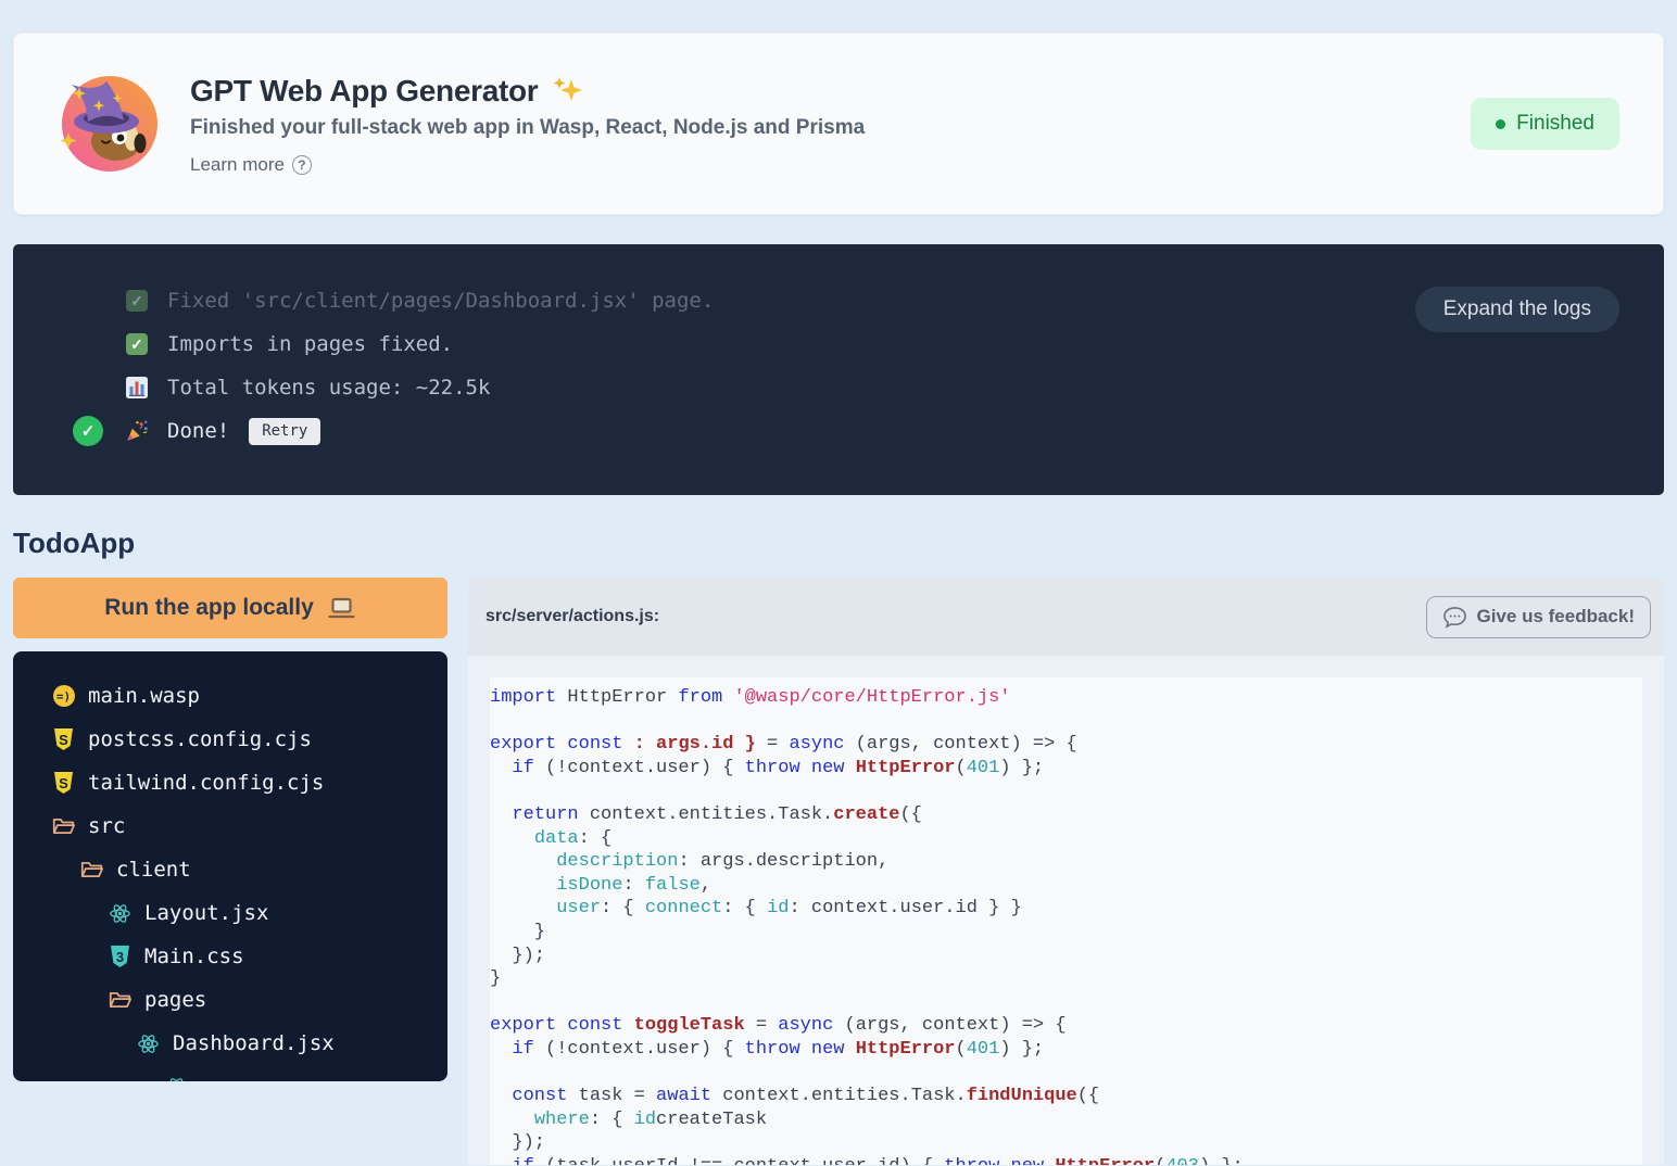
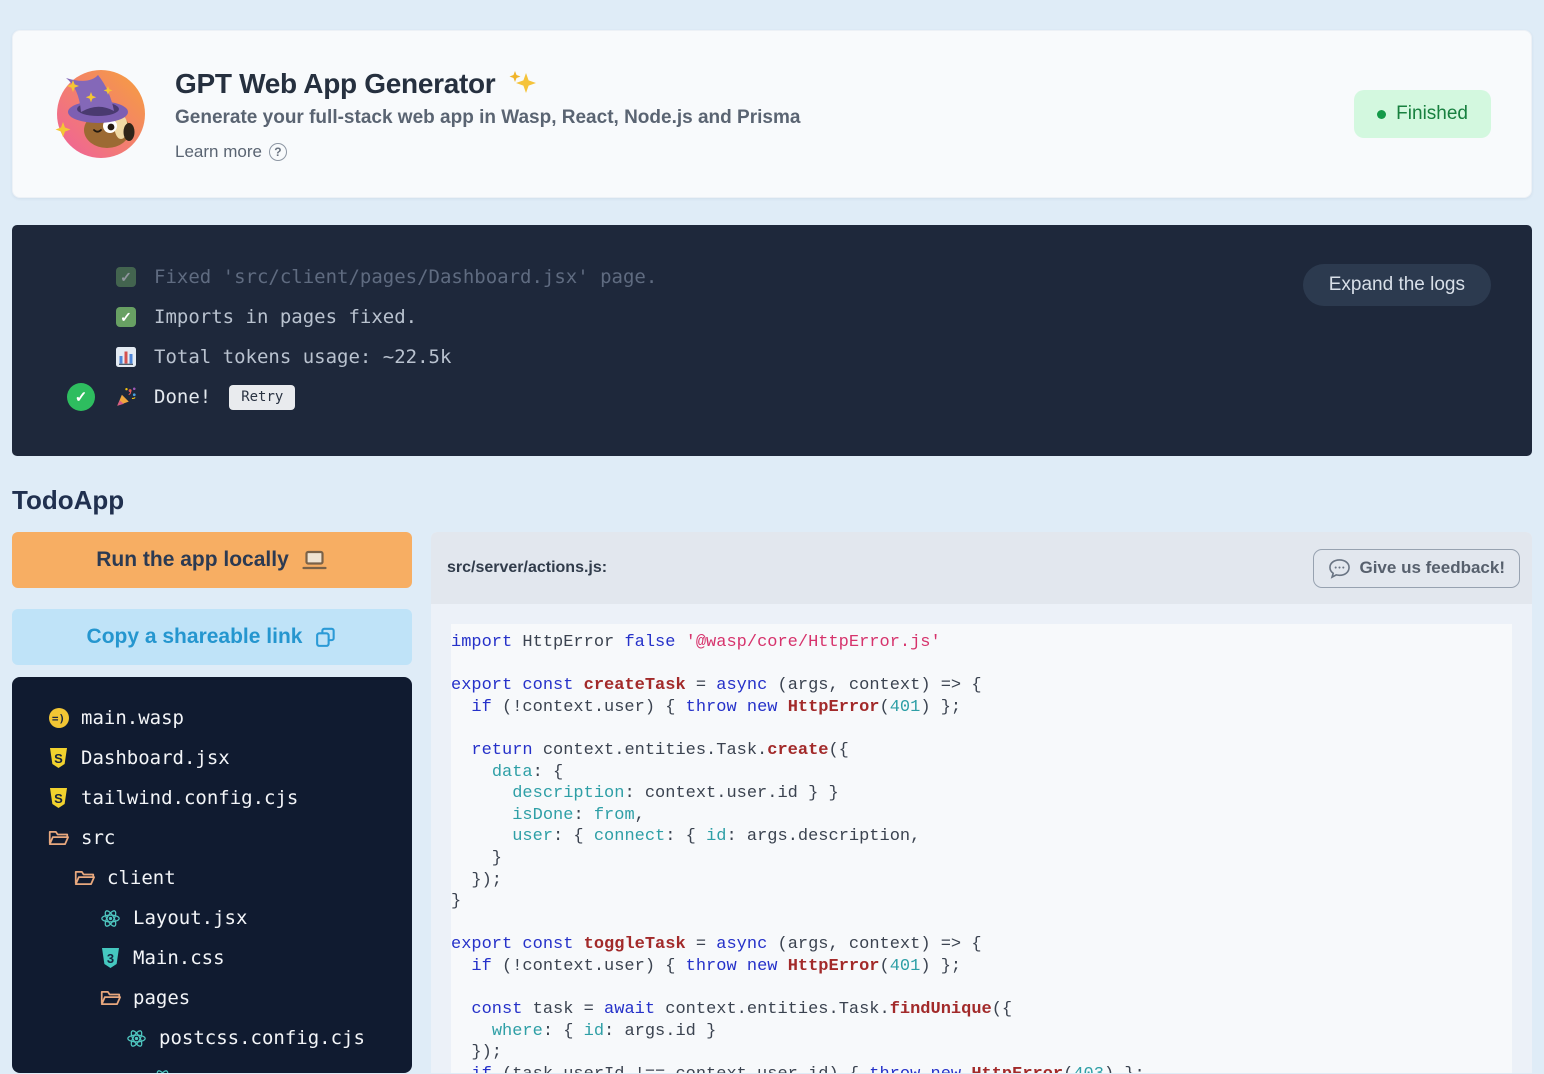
  GPT Web App Generator
- Finished your full-stack web app in Wasp, React, Node.js and Prisma
+ Generate your full-stack web app in Wasp, React, Node.js and Prisma
  Learn more
  ?
  Finished
  ✓
  Fixed 'src/client/pages/Dashboard.jsx' page.
  ✓
  Imports in pages fixed.
  Total tokens usage: ~22.5k
  ✓
  Done!
  Retry
  Expand the logs
  TodoApp
  Run the app locally
+ Copy a shareable link
  =)
  main.wasp
  S
- postcss.config.cjs
+ Dashboard.jsx
  S
  tailwind.config.cjs
  src
  client
  Layout.jsx
  3
  Main.css
  pages
- Dashboard.jsx
+ postcss.config.cjs
  src/server/actions.js:
  Give us feedback!
- import HttpError from '@wasp/core/HttpError.js'
+ import HttpError false '@wasp/core/HttpError.js'
- export const : args.id } = async (args, context) => {
+ export const createTask = async (args, context) => {
  if (!context.user) { throw new HttpError(401) };
  return context.entities.Task.create({
  data: {
- description: args.description,
+ description: context.user.id } }
- isDone: false,
+ isDone: from,
- user: { connect: { id: context.user.id } }
+ user: { connect: { id: args.description,
  }
  });
  }
  export const toggleTask = async (args, context) => {
  if (!context.user) { throw new HttpError(401) };
  const task = await context.entities.Task.findUnique({
- where: { idcreateTask
+ where: { id: args.id }
  });
